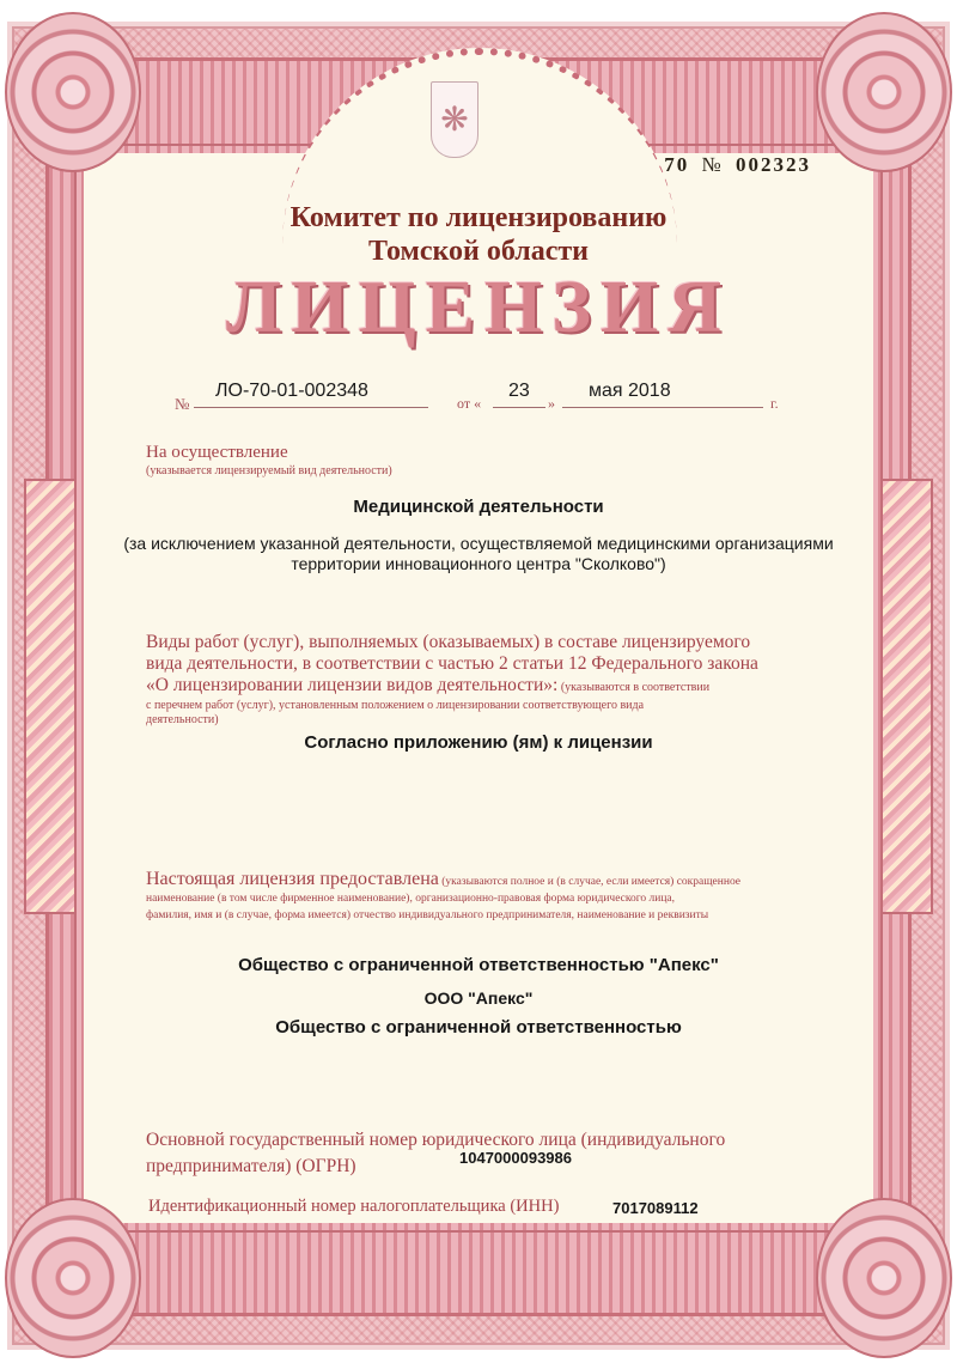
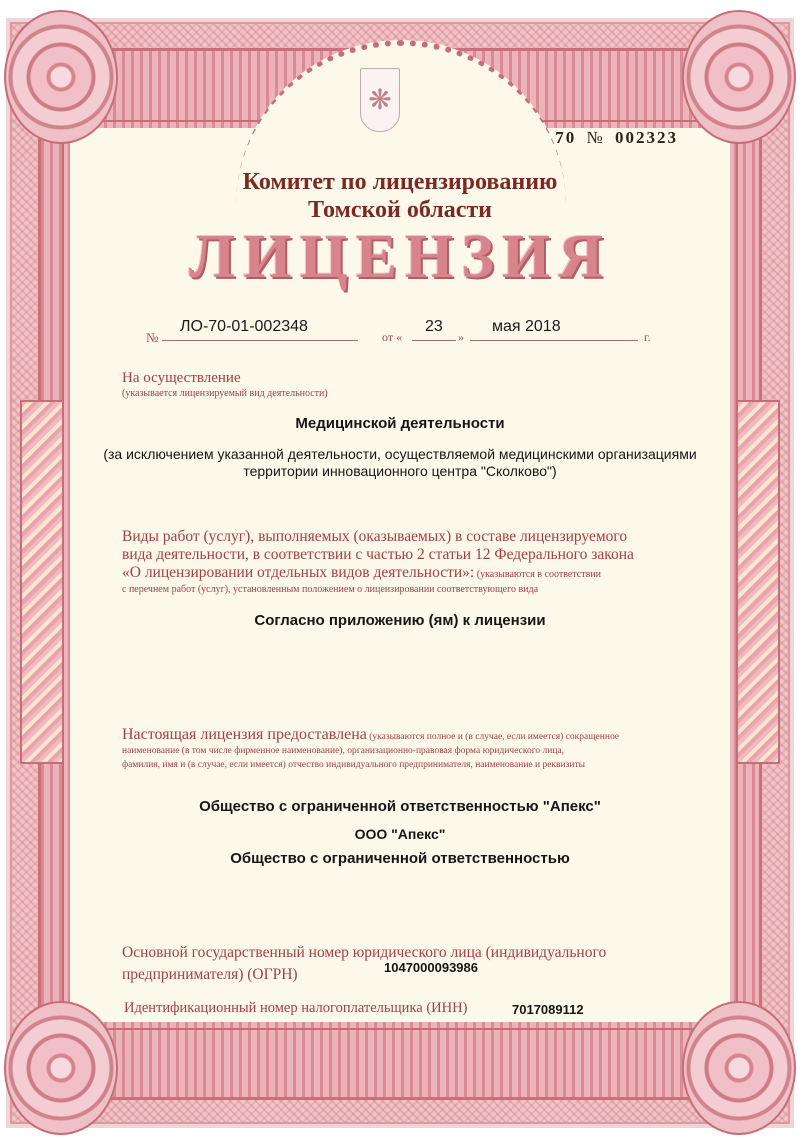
  ❋
  70 № 002323
  Комитет по лицензированию
  Томской области
  ЛИЦЕНЗИЯ
  №
  ЛО-70-01-002348
  от «
  23
  »
  мая 2018
  г.
  На осуществление
  (указывается лицензируемый вид деятельности)
  Медицинской деятельности
  (за исключением указанной деятельности, осуществляемой медицинскими организациями
  территории инновационного центра "Сколково")
  Виды работ (услуг), выполняемых (оказываемых) в составе лицензируемого
  вида деятельности, в соответствии с частью 2 статьи 12 Федерального закона
- «О лицензировании лицензии видов деятельности»: (указываются в соответствии
+ «О лицензировании отдельных видов деятельности»: (указываются в соответствии
  с перечнем работ (услуг), установленным положением о лицензировании соответствующего вида
- деятельности)
  Согласно приложению (ям) к лицензии
  Настоящая лицензия предоставлена (указываются полное и (в случае, если имеется) сокращенное
  наименование (в том числе фирменное наименование), организационно-правовая форма юридического лица,
- фамилия, имя и (в случае, форма имеется) отчество индивидуального предпринимателя, наименование и реквизиты
+ фамилия, имя и (в случае, если имеется) отчество индивидуального предпринимателя, наименование и реквизиты
  Общество с ограниченной ответственностью "Апекс"
  ООО "Апекс"
  Общество с ограниченной ответственностью
  Основной государственный номер юридического лица (индивидуального
  предпринимателя) (ОГРН)
  1047000093986
  Идентификационный номер налогоплательщика (ИНН)
  7017089112
